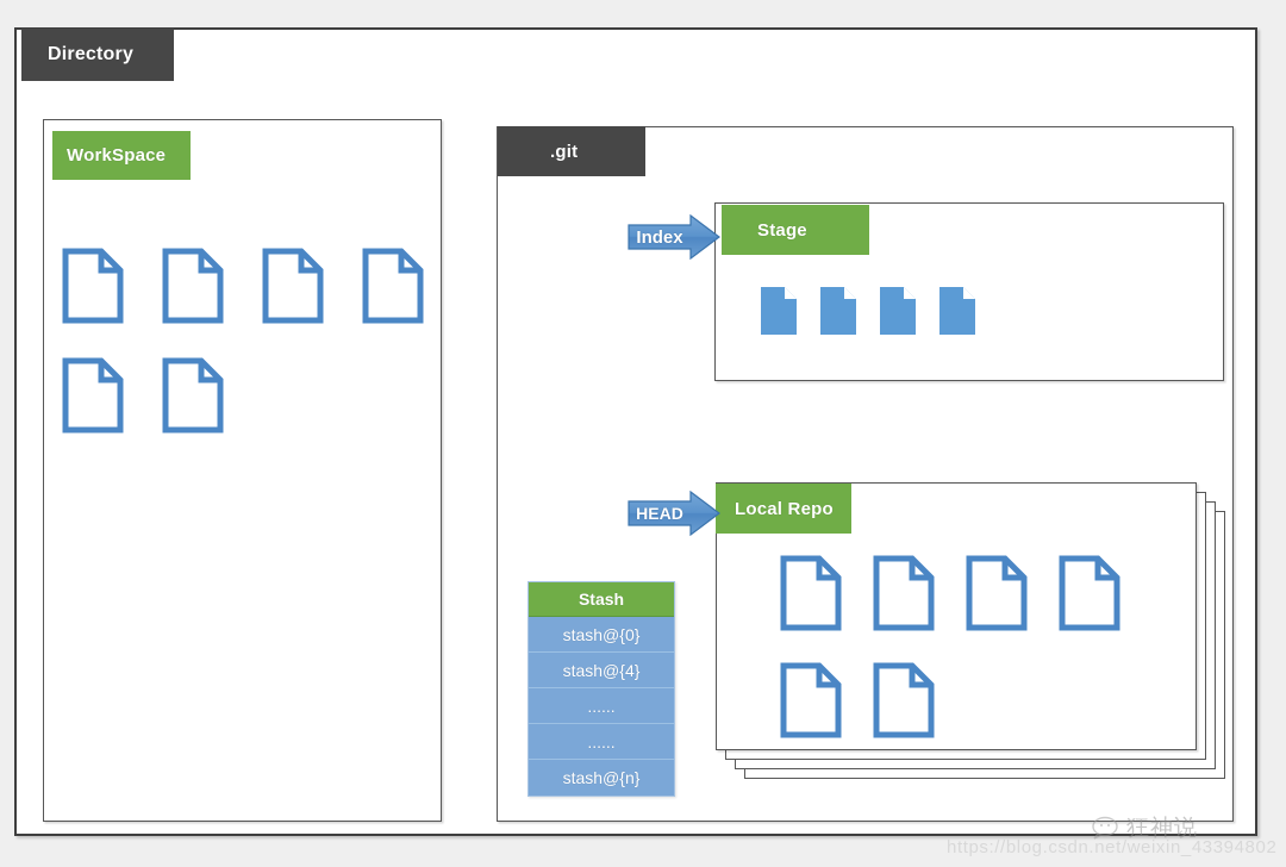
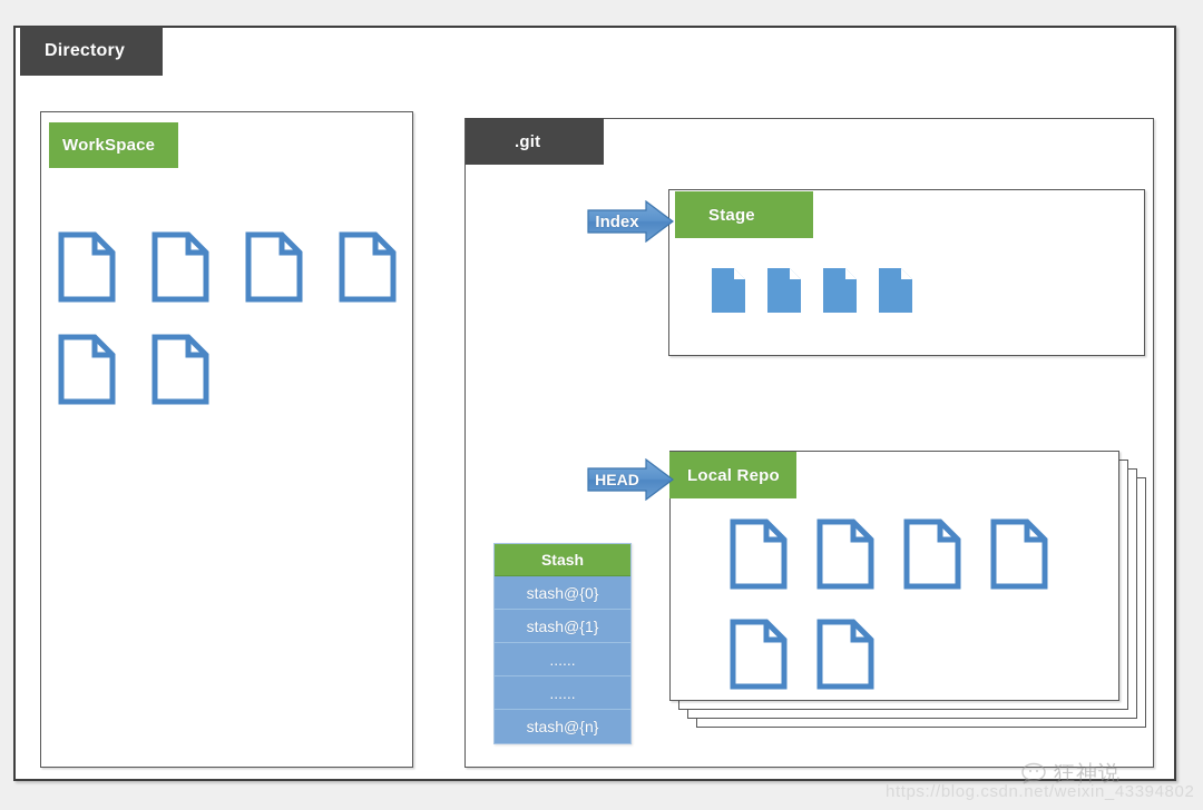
  Directory
  WorkSpace
  .git
  Stage
  Local Repo
  Index
  HEAD
  Stash
  stash@{0}
- stash@{4}
+ stash@{1}
  ......
  ......
  stash@{n}
  狂神说
  https://blog.csdn.net/weixin_43394802
